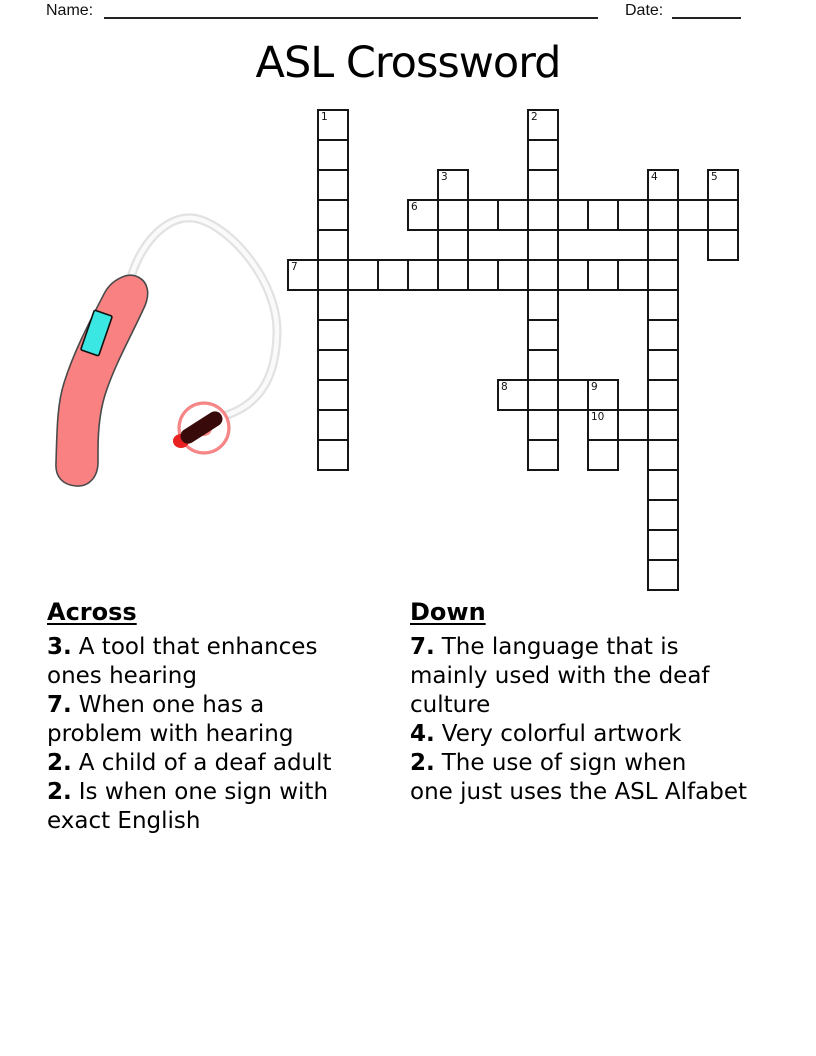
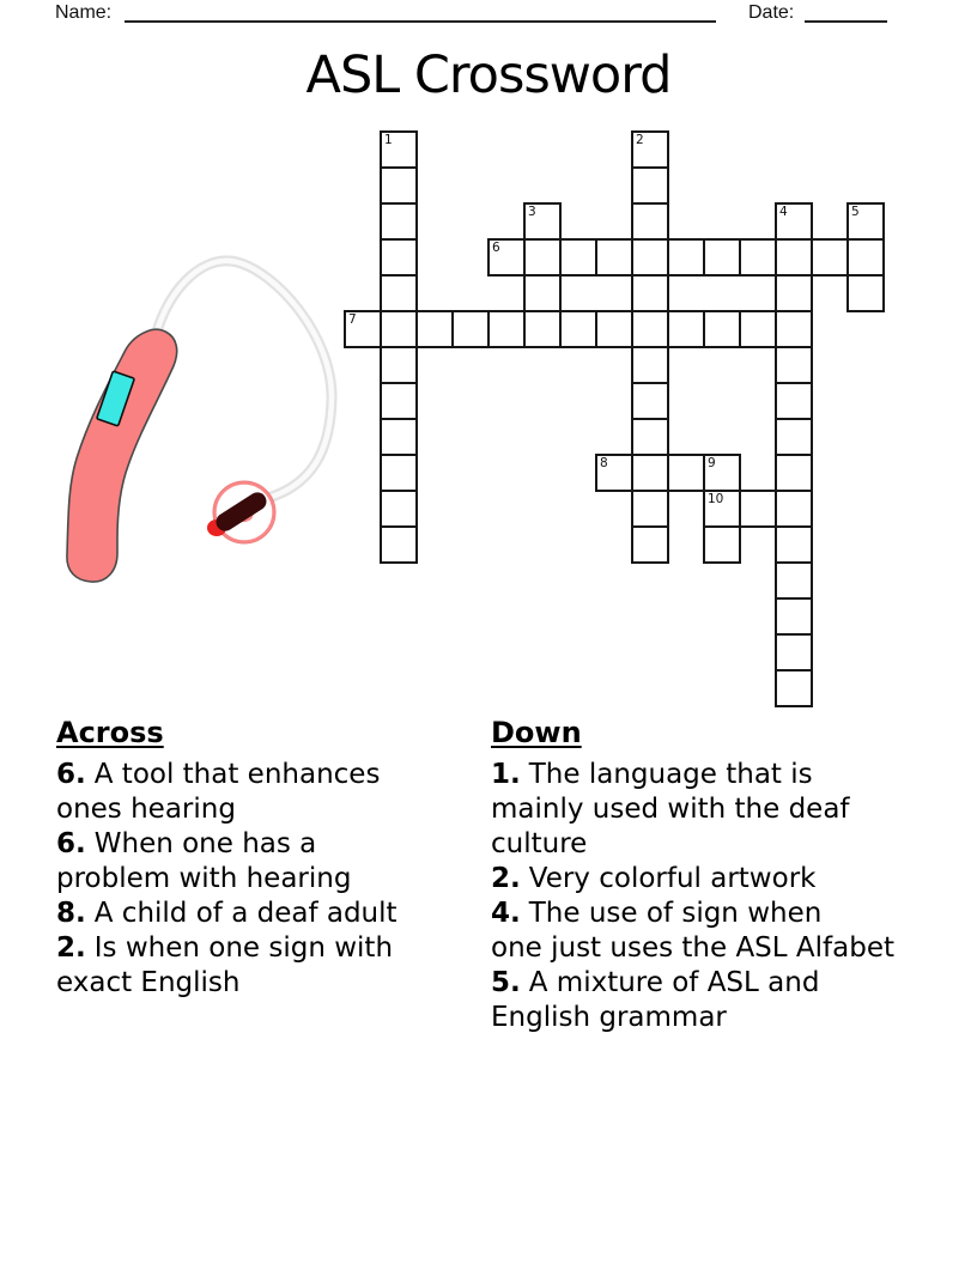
  Name:
  Date:
  ASL Crossword
  1
  2
  3
  4
  5
  6
  7
  8
  9
  10
  Across
- 3. A tool that enhances
+ 6. A tool that enhances
  ones hearing
- 7. When one has a
+ 6. When one has a
  problem with hearing
- 2. A child of a deaf adult
+ 8. A child of a deaf adult
  2. Is when one sign with
  exact English
  Down
- 7. The language that is
+ 1. The language that is
  mainly used with the deaf
  culture
- 4. Very colorful artwork
+ 2. Very colorful artwork
- 2. The use of sign when
+ 4. The use of sign when
  one just uses the ASL Alfabet
+ 5. A mixture of ASL and
+ English grammar
